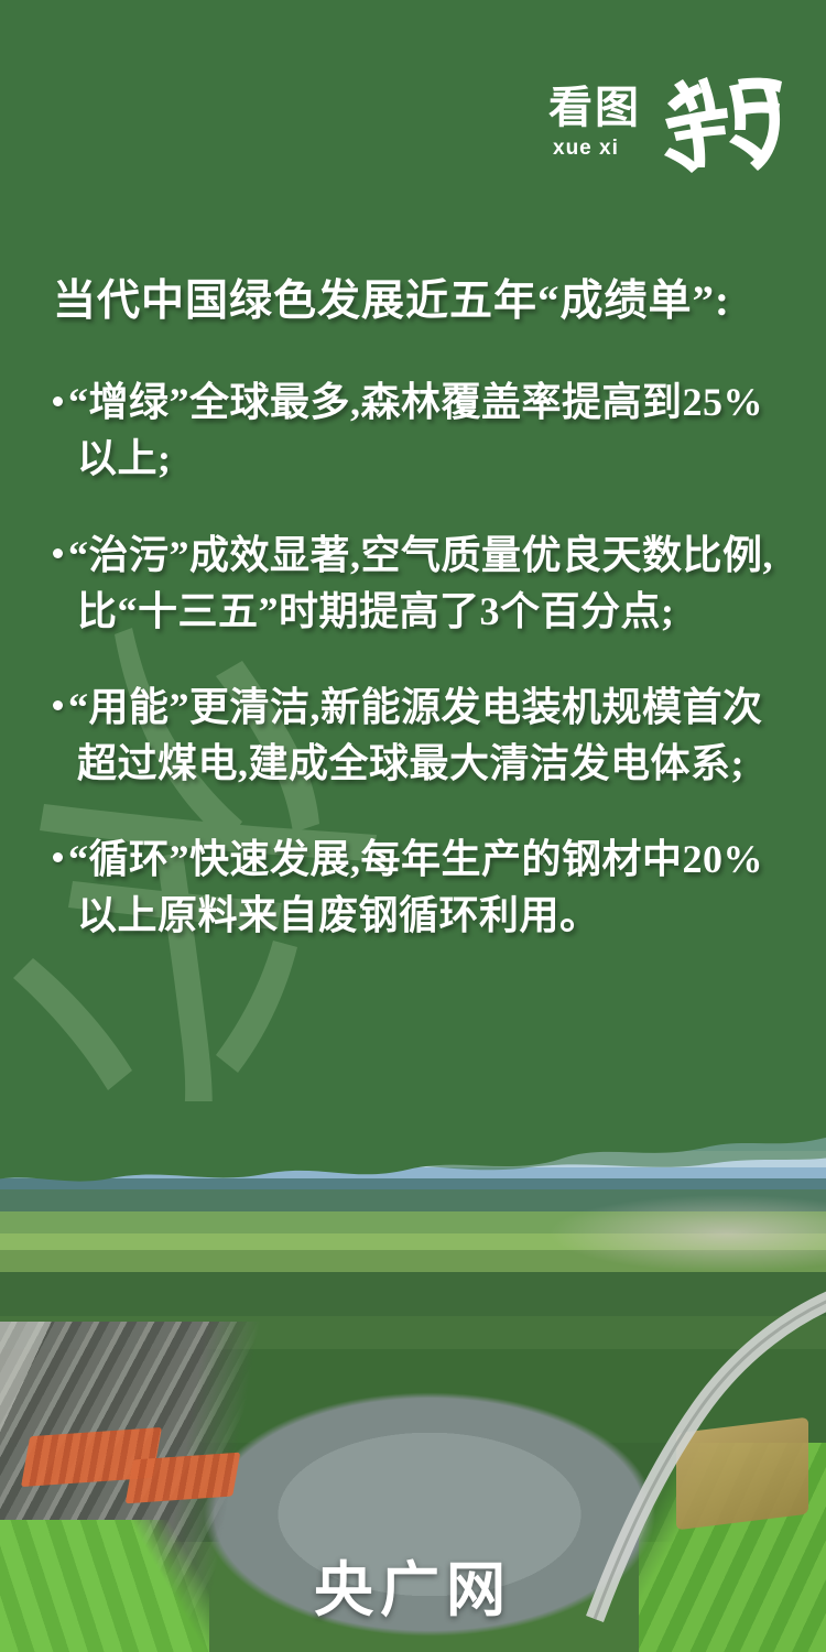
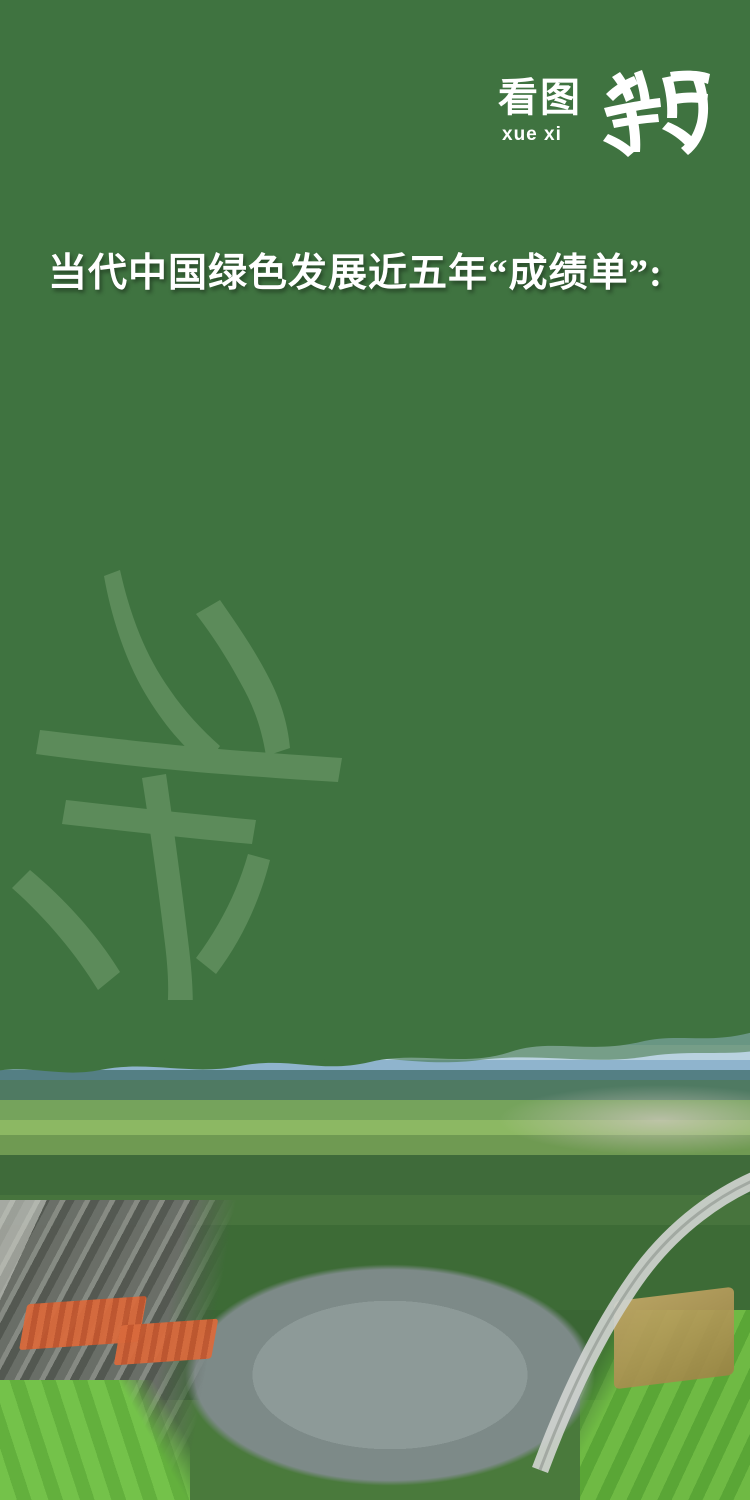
  看图
  xue xi
  当代中国绿色发展近五年“成绩单”:
- “增绿”全球最多,森林覆盖率提高到25%以上;
- “治污”成效显著,空气质量优良天数比例,比“十三五”时期提高了3个百分点;
- “用能”更清洁,新能源发电装机规模首次超过煤电,建成全球最大清洁发电体系;
- “循环”快速发展,每年生产的钢材中20%以上原料来自废钢循环利用。
- 央广网
